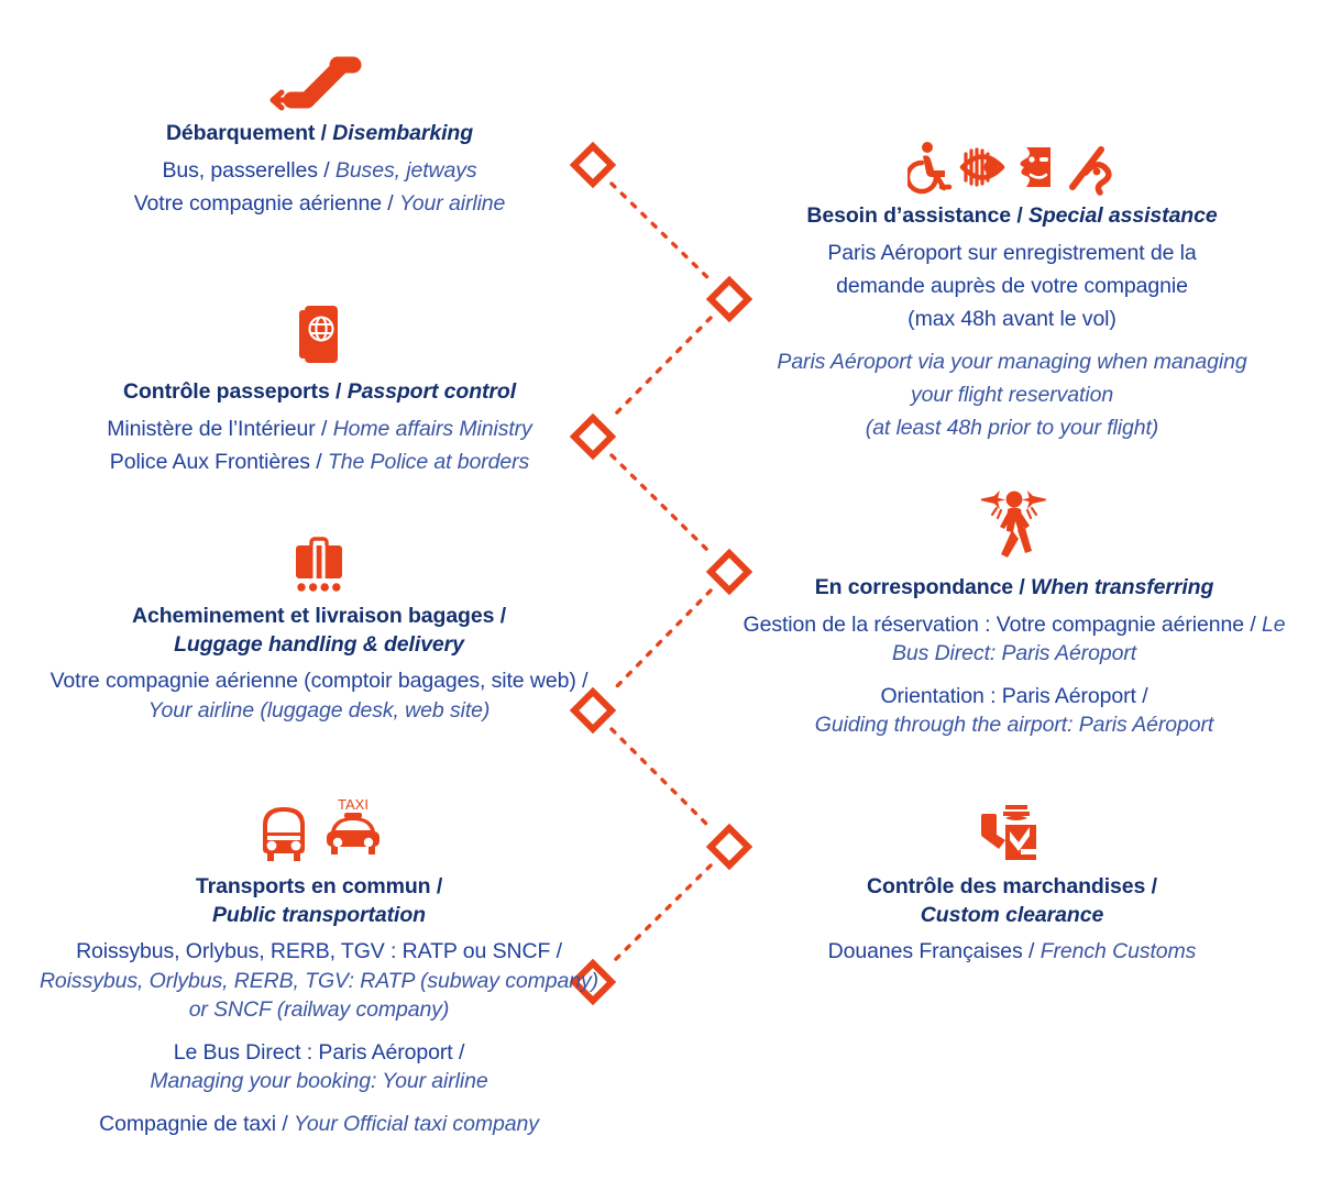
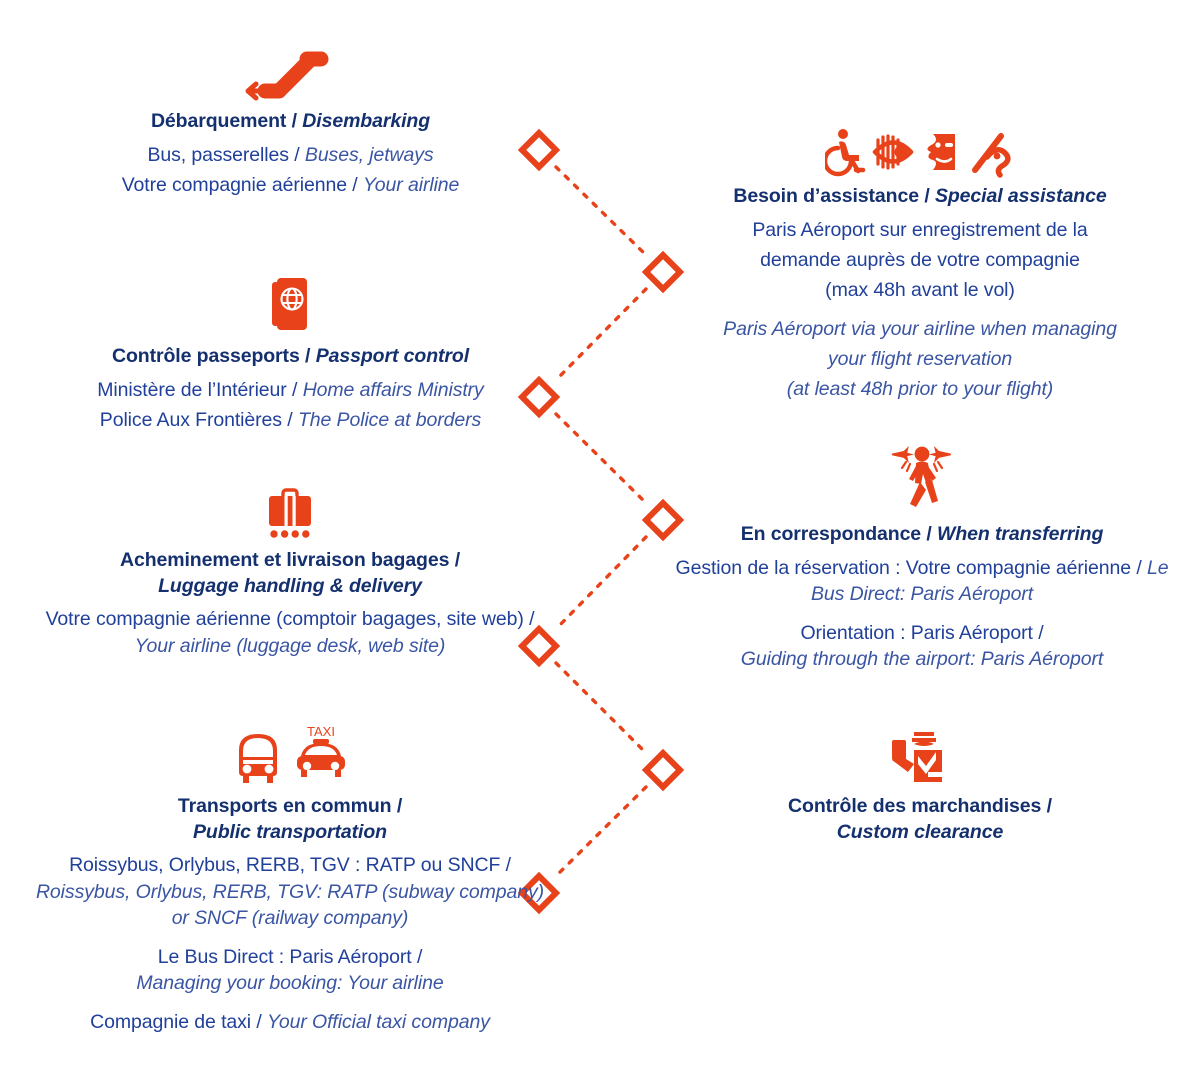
  Débarquement / Disembarking
  Bus, passerelles / Buses, jetways
  Votre compagnie aérienne / Your airline
  Besoin d’assistance / Special assistance
  Paris Aéroport sur enregistrement de la
  demande auprès de votre compagnie
  (max 48h avant le vol)
- Paris Aéroport via your managing when managing
+ Paris Aéroport via your airline when managing
  your flight reservation
  (at least 48h prior to your flight)
  Contrôle passeports / Passport control
  Ministère de l’Intérieur / Home affairs Ministry
  Police Aux Frontières / The Police at borders
  Acheminement et livraison bagages /
  Luggage handling & delivery
  Votre compagnie aérienne (comptoir bagages, site web) / Your airline (luggage desk, web site)
  En correspondance / When transferring
  Gestion de la réservation : Votre compagnie aérienne / Le Bus Direct: Paris Aéroport
  Orientation : Paris Aéroport /
  Guiding through the airport: Paris Aéroport
  TAXI
  Transports en commun /
  Public transportation
  Roissybus, Orlybus, RERB, TGV : RATP ou SNCF /
  Roissybus, Orlybus, RERB, TGV: RATP (subway company) or SNCF (railway company)
  Le Bus Direct : Paris Aéroport /
  Managing your booking: Your airline
  Compagnie de taxi / Your Official taxi company
  Contrôle des marchandises /
  Custom clearance
- Douanes Françaises / French Customs
